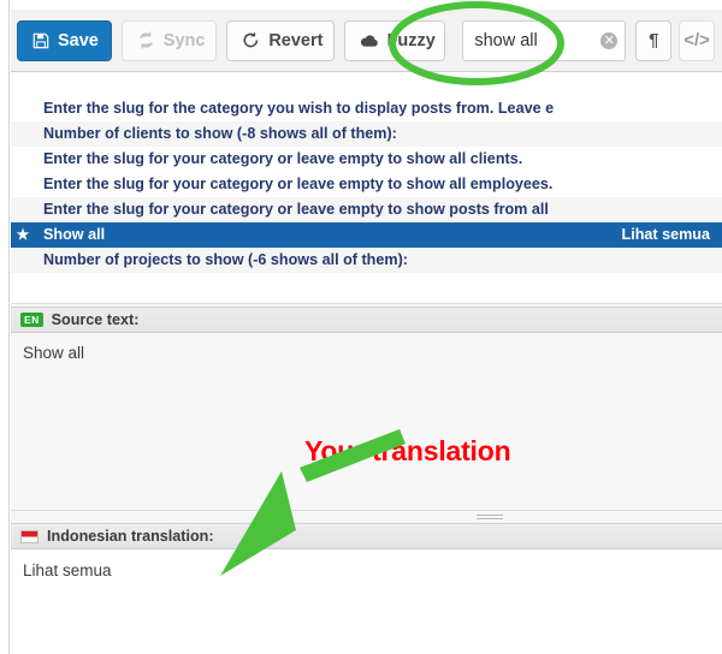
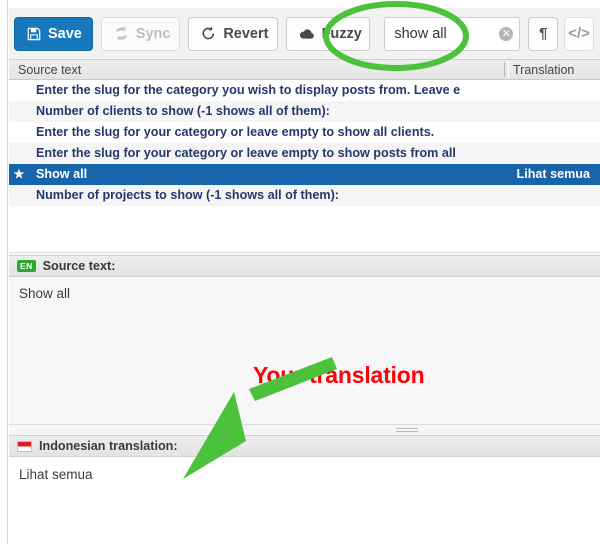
  Save
  Sync
  Revert
  uzzy
  show all
  ✕
  ¶
  </>
+ Source text
+ Translation
  Enter the slug for the category you wish to display posts from. Leave e
- Number of clients to show (-8 shows all of them):
+ Number of clients to show (-1 shows all of them):
  Enter the slug for your category or leave empty to show all clients.
- Enter the slug for your category or leave empty to show all employees.
  Enter the slug for your category or leave empty to show posts from all
  ★
  Show all
  Lihat semua
- Number of projects to show (-6 shows all of them):
+ Number of projects to show (-1 shows all of them):
  EN
  Source text:
  Show all
  Indonesian translation:
  Lihat semua
  Yoanslation
